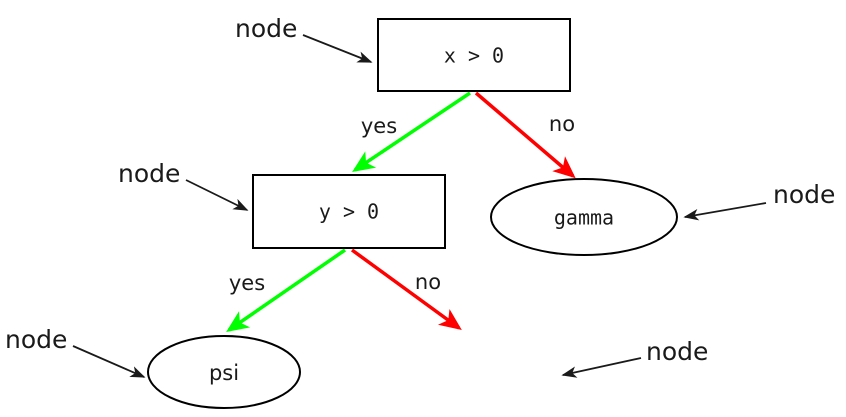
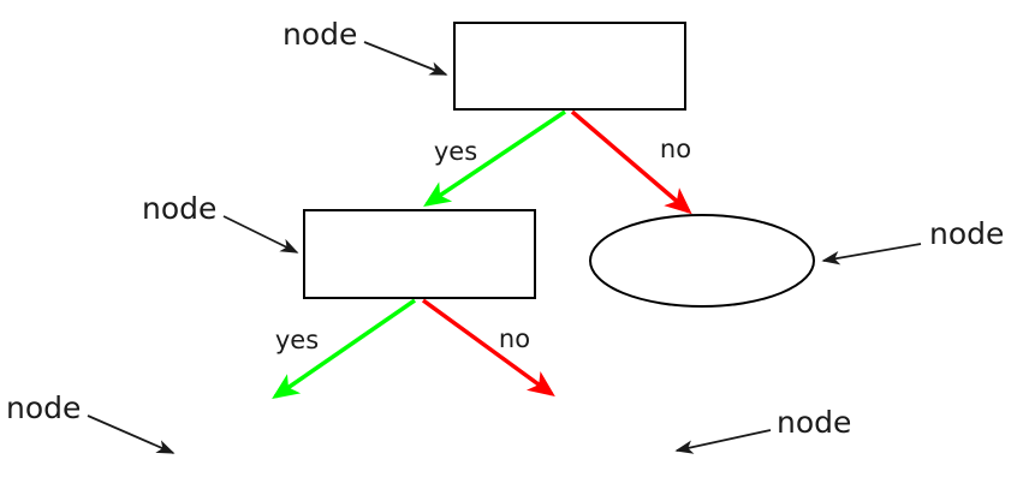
- x > 0
- y > 0
- gamma
- psi
  yes
  no
  yes
  no
  node
  node
  node
  node
  node
